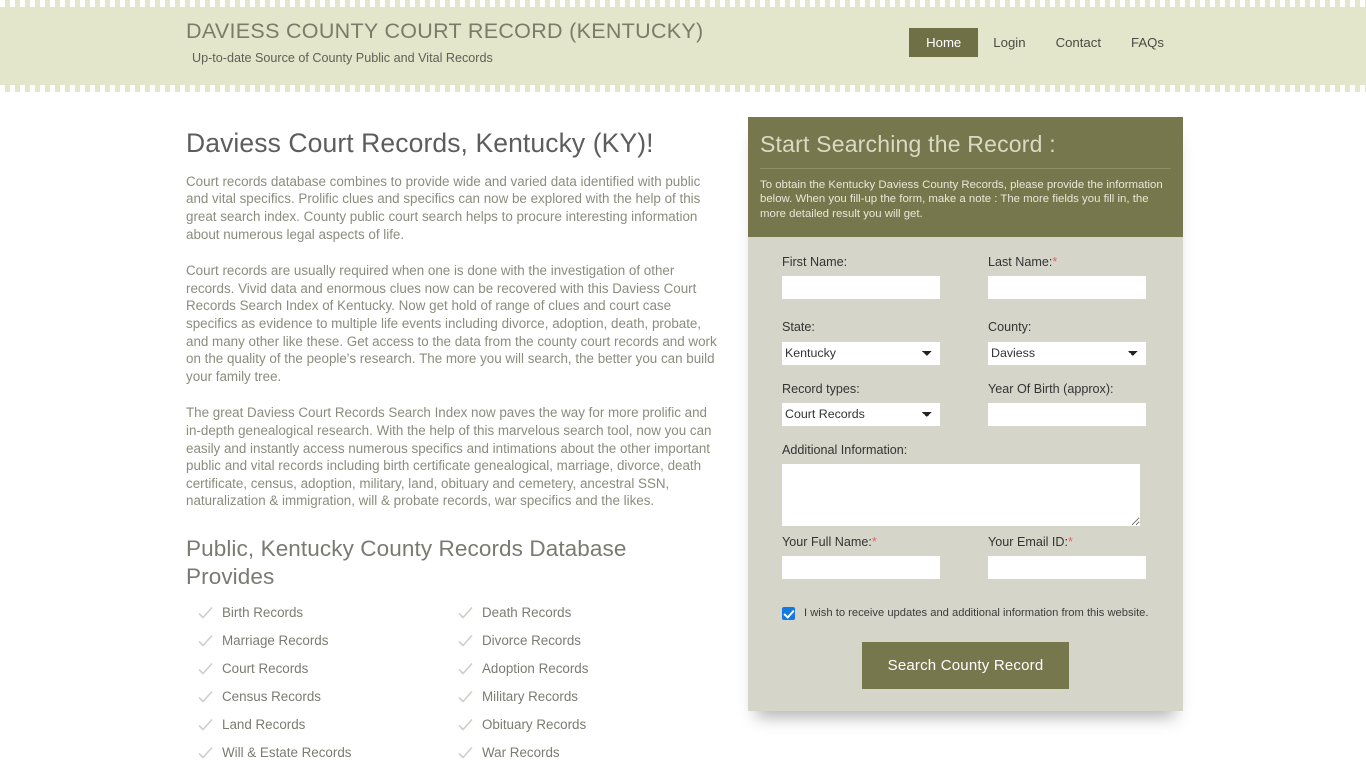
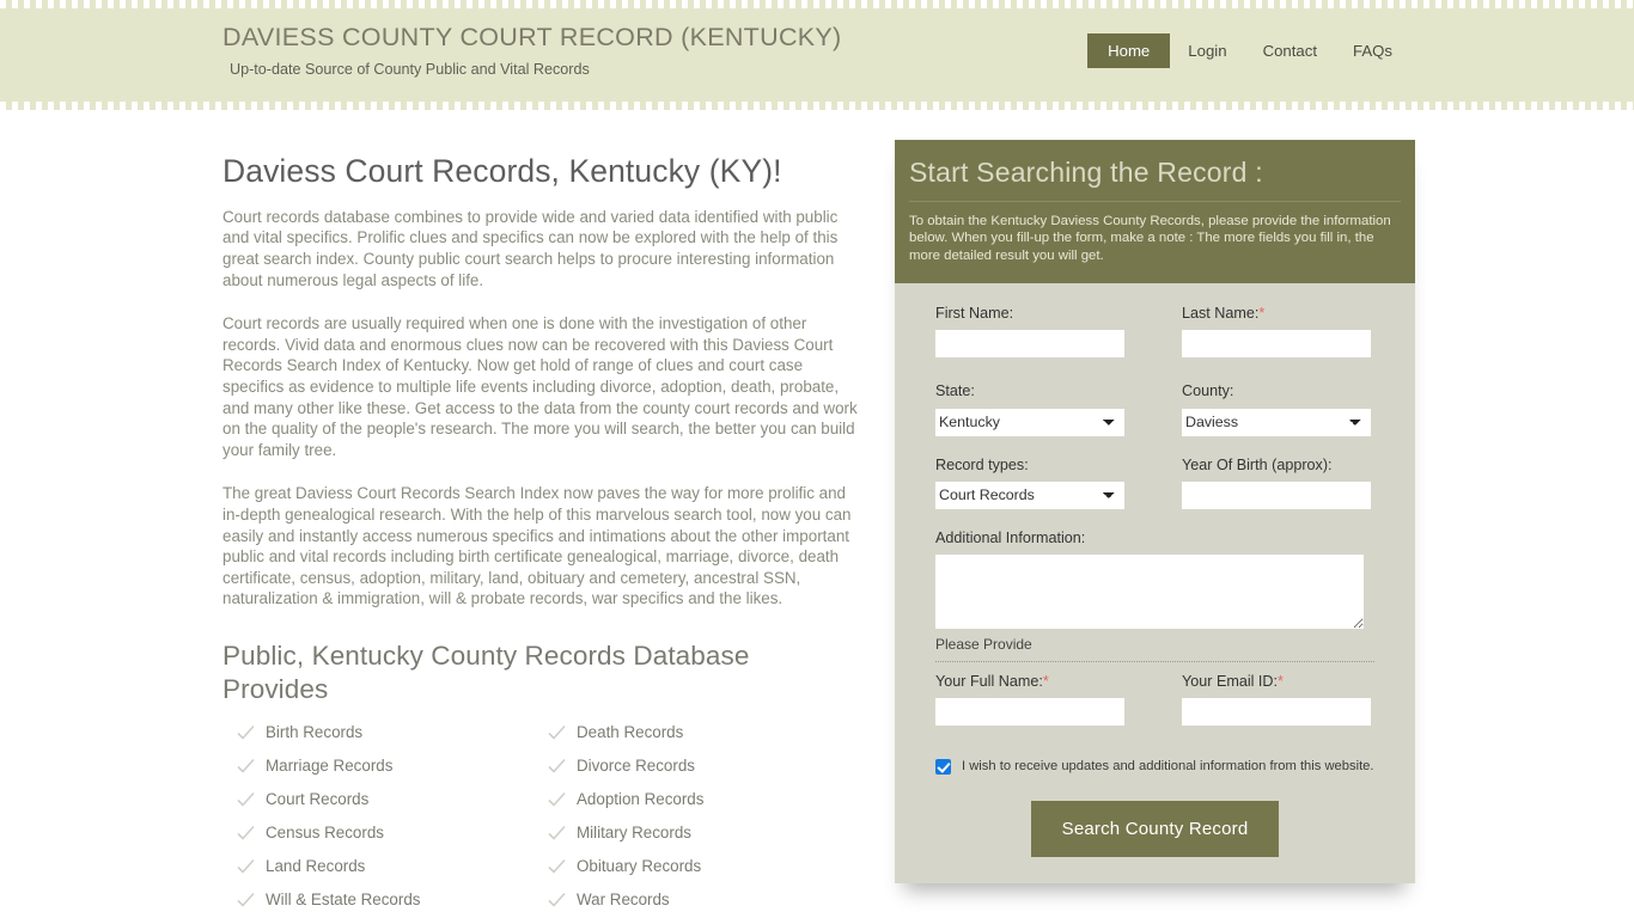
  DAVIESS COUNTY COURT RECORD (KENTUCKY)
  Up-to-date Source of County Public and Vital Records
  Home
  Login
  Contact
  FAQs
  Daviess Court Records, Kentucky (KY)!
  Court records database combines to provide wide and varied data identified with public and vital specifics. Prolific clues and specifics can now be explored with the help of this great search index. County public court search helps to procure interesting information about numerous legal aspects of life.
  Court records are usually required when one is done with the investigation of other records. Vivid data and enormous clues now can be recovered with this Daviess Court Records Search Index of Kentucky. Now get hold of range of clues and court case specifics as evidence to multiple life events including divorce, adoption, death, probate, and many other like these. Get access to the data from the county court records and work on the quality of the people's research. The more you will search, the better you can build your family tree.
  The great Daviess Court Records Search Index now paves the way for more prolific and in-depth genealogical research. With the help of this marvelous search tool, now you can easily and instantly access numerous specifics and intimations about the other important public and vital records including birth certificate genealogical, marriage, divorce, death certificate, census, adoption, military, land, obituary and cemetery, ancestral SSN, naturalization & immigration, will & probate records, war specifics and the likes.
  Public, Kentucky County Records Database Provides
  Birth Records
  Death Records
  Marriage Records
  Divorce Records
  Court Records
  Adoption Records
  Census Records
  Military Records
  Land Records
  Obituary Records
  Will & Estate Records
  War Records
  Start Searching the Record :
  To obtain the Kentucky Daviess County Records, please provide the information below. When you fill-up the form, make a note : The more fields you fill in, the more detailed result you will get.
  First Name:
  Last Name:*
  State:
  Kentucky
  County:
  Daviess
  Record types:
  Court Records
  Year Of Birth (approx):
  Additional Information:
+ Please Provide
  Your Full Name:*
  Your Email ID:*
  I wish to receive updates and additional information from this website.
  Search County Record
